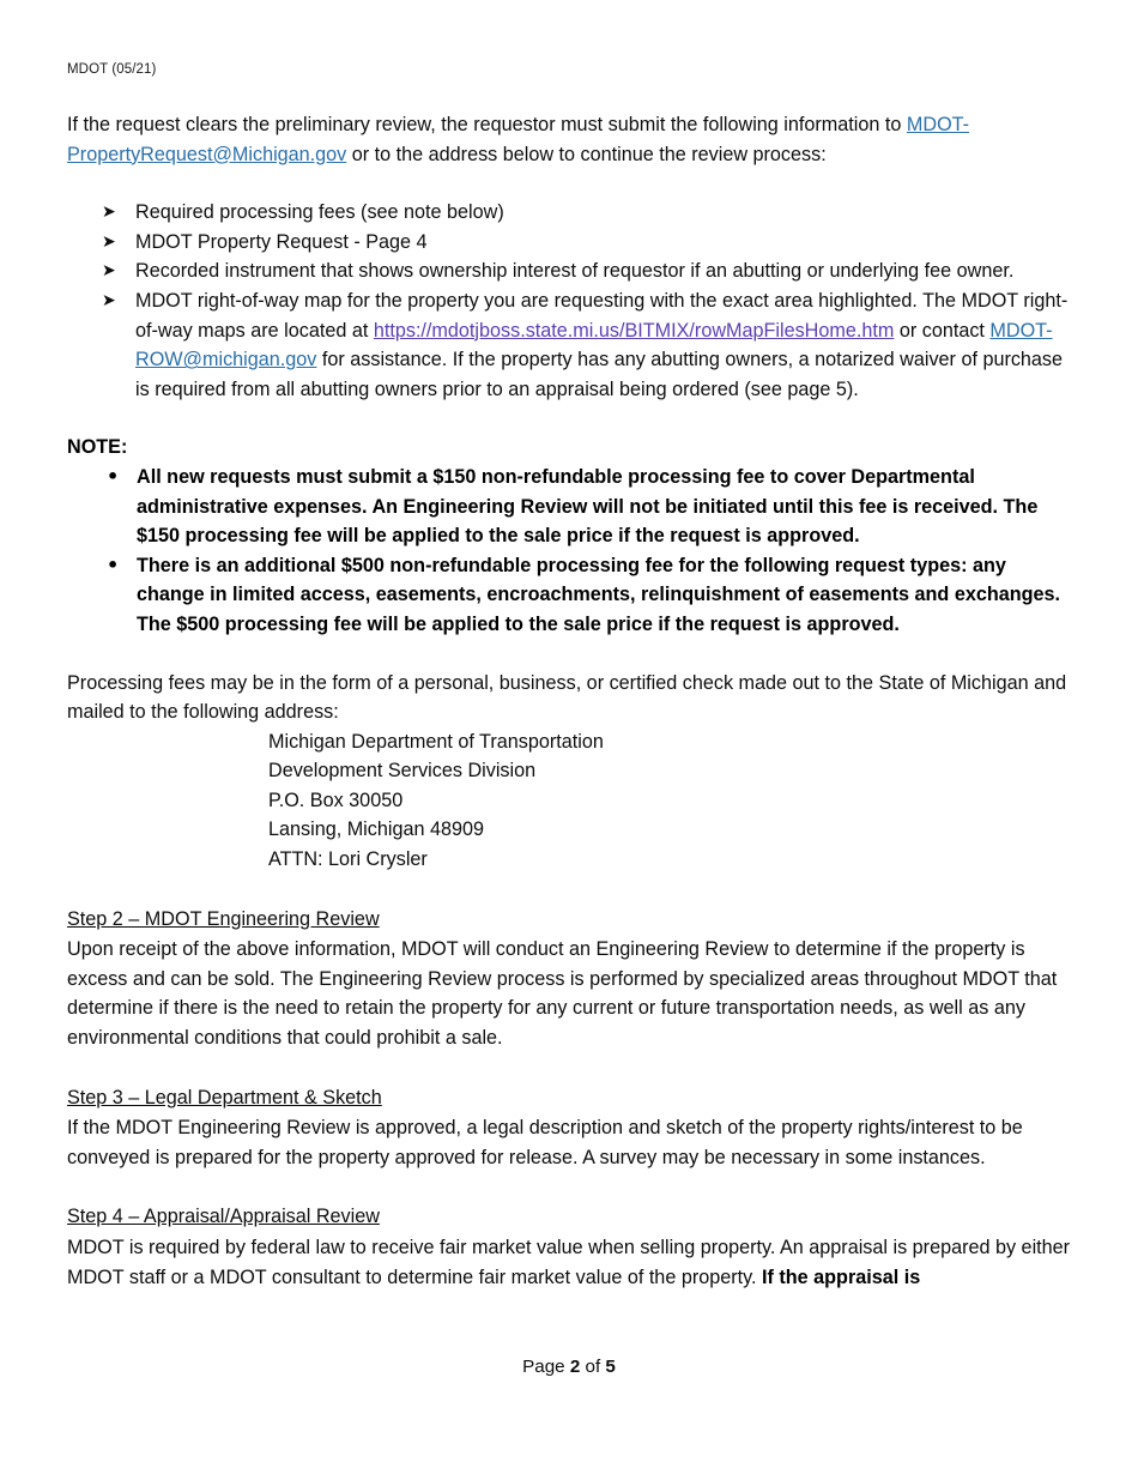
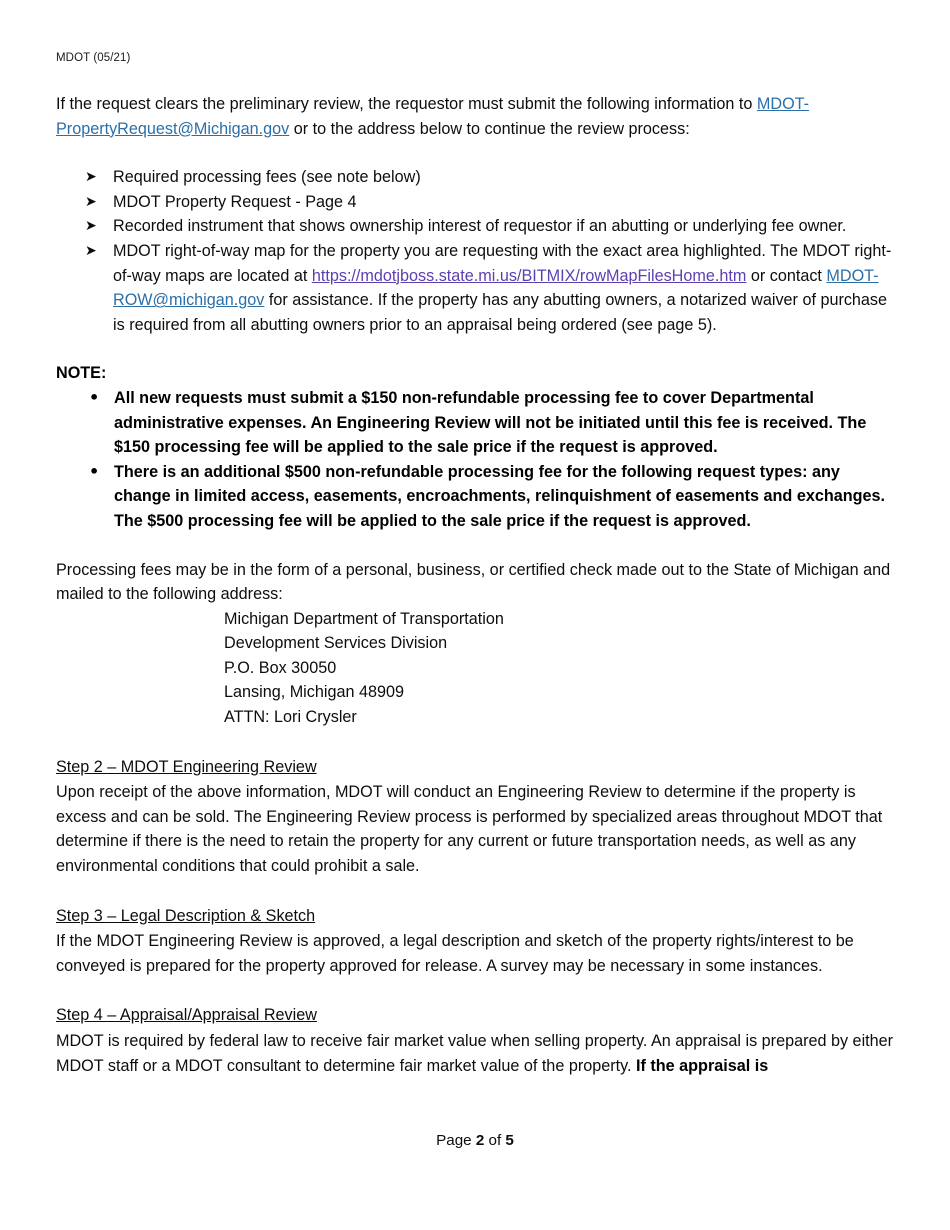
  MDOT (05/21)
  If the request clears the preliminary review, the requestor must submit the following information to MDOT-PropertyRequest@Michigan.gov or to the address below to continue the review process:
  ➤
  Required processing fees (see note below)
  ➤
  MDOT Property Request - Page 4
  ➤
  Recorded instrument that shows ownership interest of requestor if an abutting or underlying fee owner.
  ➤
  MDOT right-of-way map for the property you are requesting with the exact area highlighted. The MDOT right-of-way maps are located at https://mdotjboss.state.mi.us/BITMIX/rowMapFilesHome.htm or contact MDOT-ROW@michigan.gov for assistance. If the property has any abutting owners, a notarized waiver of purchase is required from all abutting owners prior to an appraisal being ordered (see page 5).
  NOTE:
  •
  All new requests must submit a $150 non-refundable processing fee to cover Departmental administrative expenses. An Engineering Review will not be initiated until this fee is received. The $150 processing fee will be applied to the sale price if the request is approved.
  •
  There is an additional $500 non-refundable processing fee for the following request types: any change in limited access, easements, encroachments, relinquishment of easements and exchanges. The $500 processing fee will be applied to the sale price if the request is approved.
  Processing fees may be in the form of a personal, business, or certified check made out to the State of Michigan and mailed to the following address:
  Michigan Department of Transportation
  Development Services Division
  P.O. Box 30050
  Lansing, Michigan 48909
  ATTN: Lori Crysler
  Step 2 – MDOT Engineering Review
  Upon receipt of the above information, MDOT will conduct an Engineering Review to determine if the property is excess and can be sold. The Engineering Review process is performed by specialized areas throughout MDOT that determine if there is the need to retain the property for any current or future transportation needs, as well as any environmental conditions that could prohibit a sale.
- Step 3 – Legal Department & Sketch
+ Step 3 – Legal Description & Sketch
  If the MDOT Engineering Review is approved, a legal description and sketch of the property rights/interest to be conveyed is prepared for the property approved for release. A survey may be necessary in some instances.
  Step 4 – Appraisal/Appraisal Review
  MDOT is required by federal law to receive fair market value when selling property. An appraisal is prepared by either MDOT staff or a MDOT consultant to determine fair market value of the property. If the appraisal is
  Page 2 of 5
